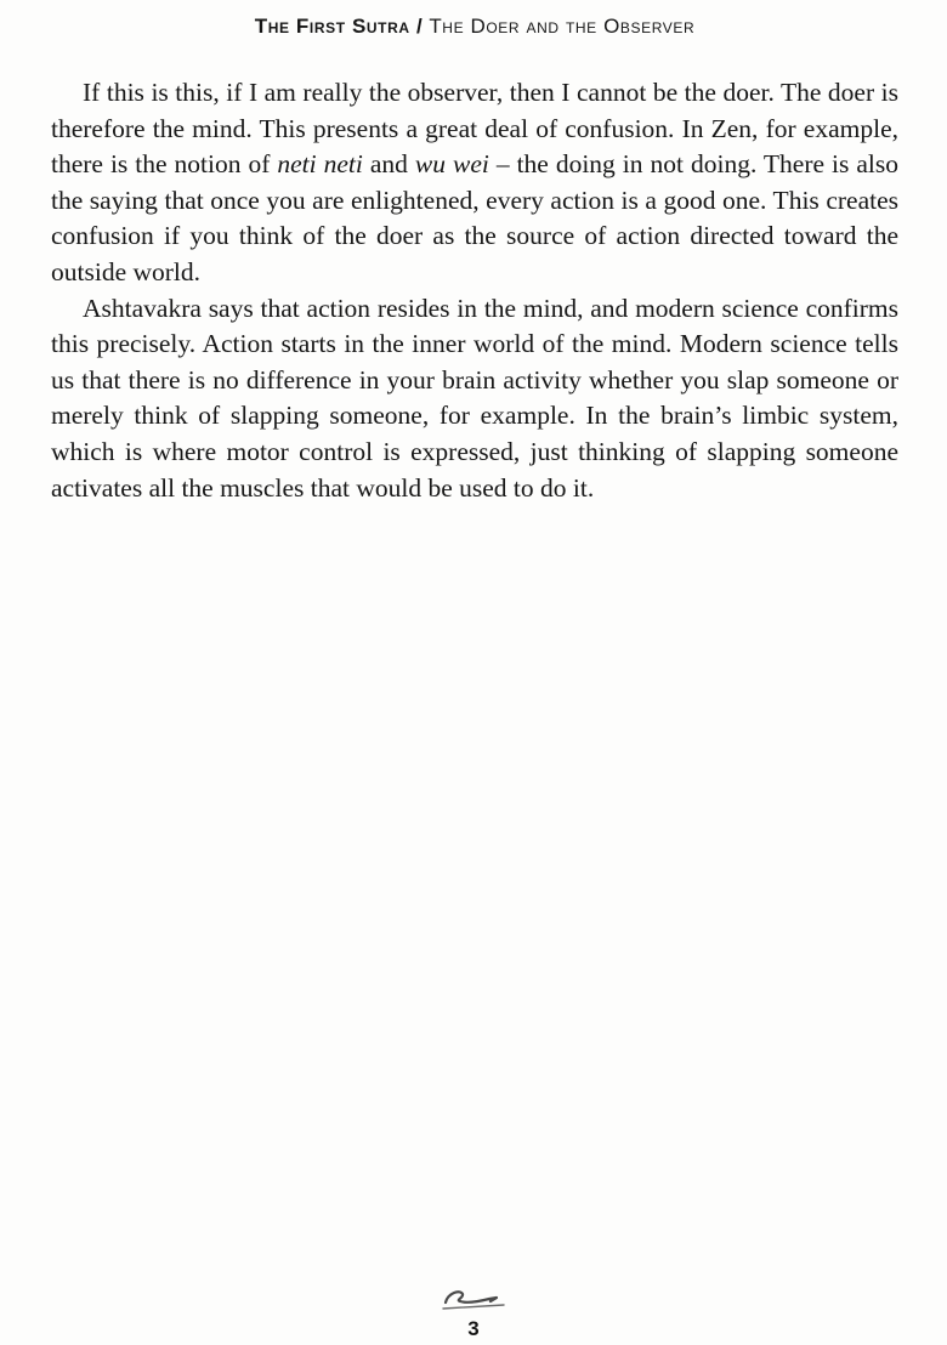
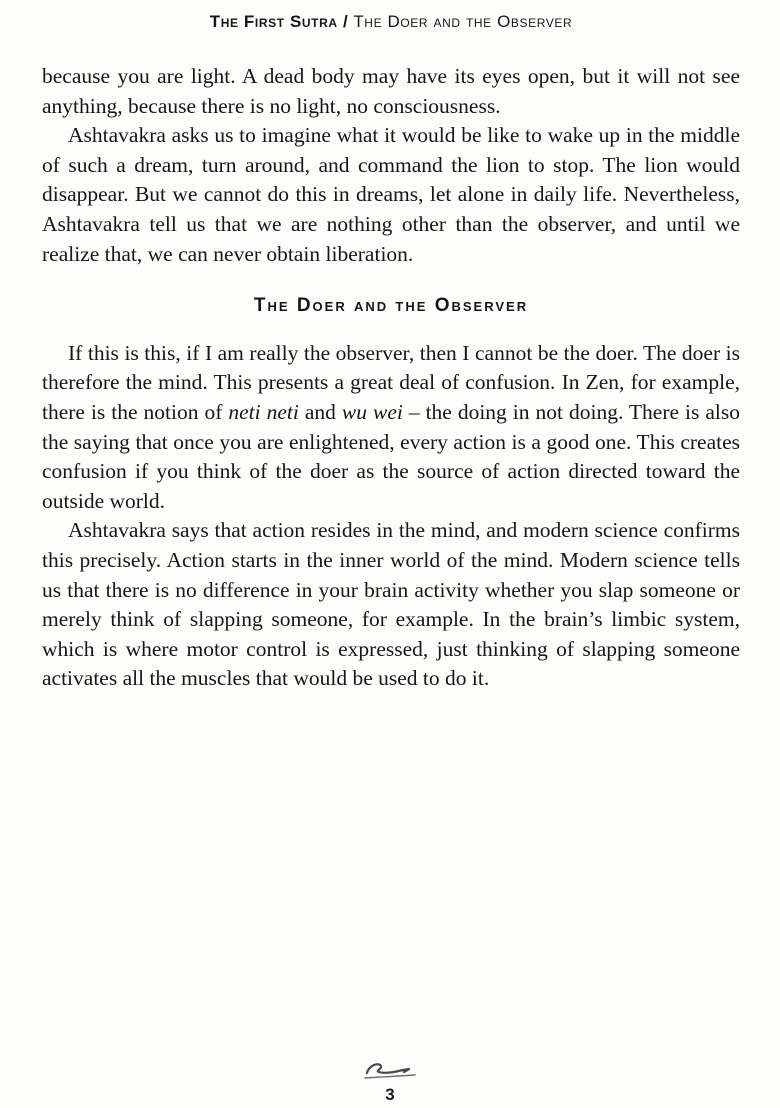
  The First Sutra / The Doer and the Observer
+ because you are light. A dead body may have its eyes open, but it will not see anything, because there is no light, no consciousness.
+ Ashtavakra asks us to imagine what it would be like to wake up in the middle of such a dream, turn around, and command the lion to stop. The lion would disappear. But we cannot do this in dreams, let alone in daily life. Nevertheless, Ashtavakra tell us that we are nothing other than the observer, and until we realize that, we can never obtain liberation.
+ The Doer and the Observer
  If this is this, if I am really the observer, then I cannot be the doer. The doer is therefore the mind. This presents a great deal of confusion. In Zen, for example, there is the notion of neti neti and wu wei – the doing in not doing. There is also the saying that once you are enlightened, every action is a good one. This creates confusion if you think of the doer as the source of action directed toward the outside world.
  Ashtavakra says that action resides in the mind, and modern science confirms this precisely. Action starts in the inner world of the mind. Modern science tells us that there is no difference in your brain activity whether you slap someone or merely think of slapping someone, for example. In the brain’s limbic system, which is where motor control is expressed, just thinking of slapping someone activates all the muscles that would be used to do it.
  3
